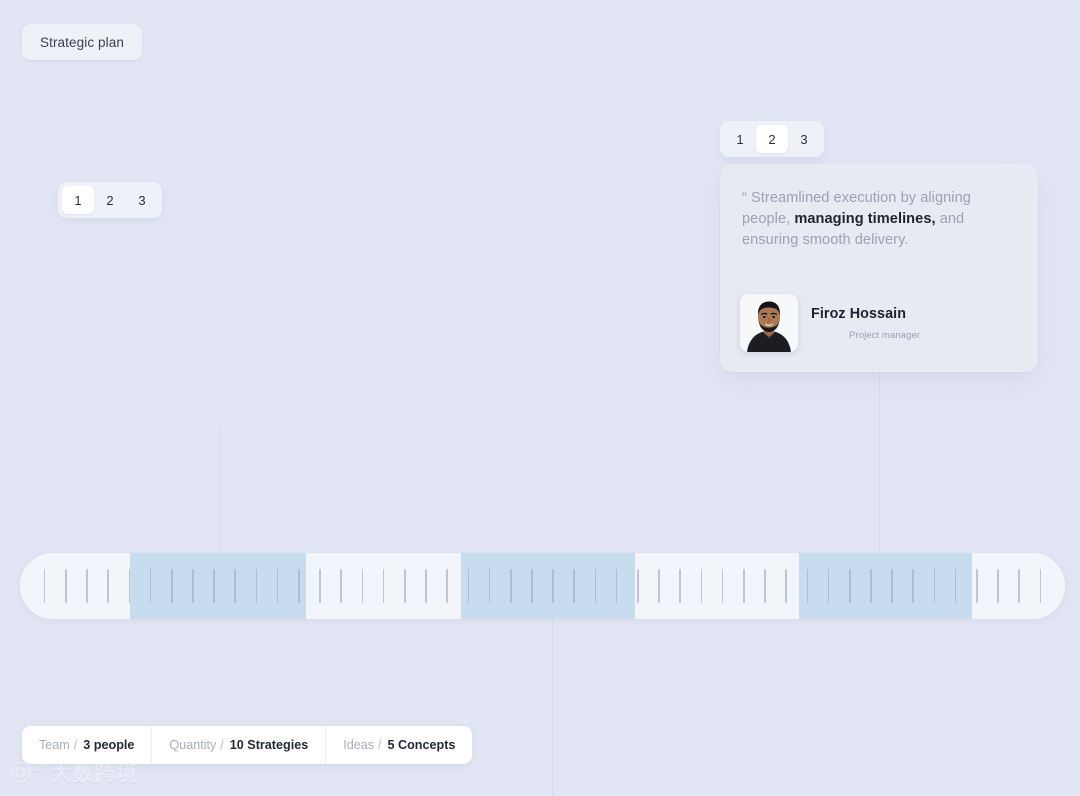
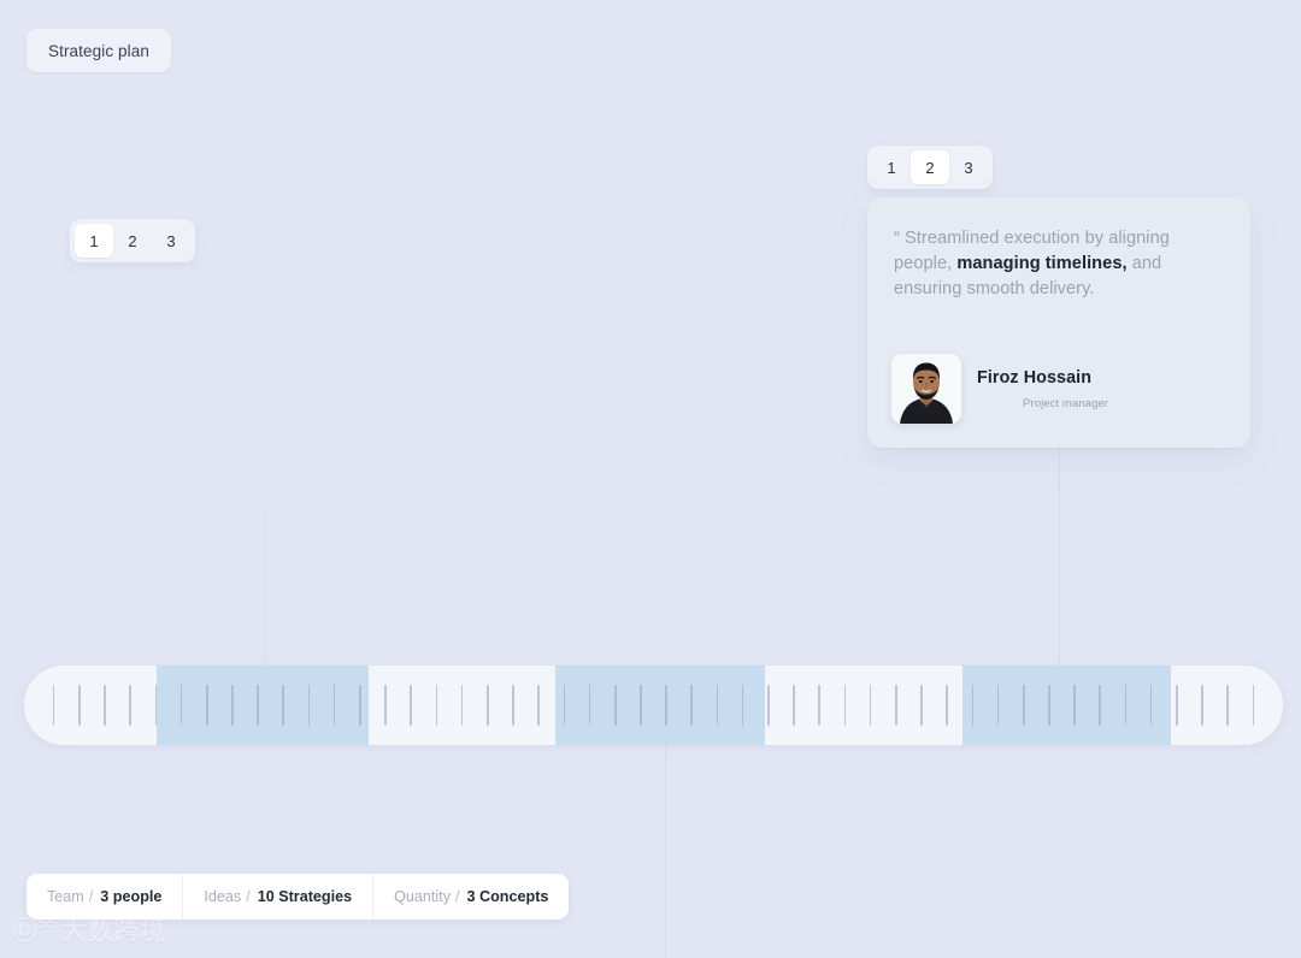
  Strategic plan
  1
  2
  3
  1
  2
  3
  “ Streamlined execution by aligning people, managing timelines, and ensuring smooth delivery.
  Firoz Hossain
  Project manager
  Team
  /
  3 people
- Quantity
+ Ideas
  /
  10 Strategies
- Ideas
+ Quantity
  /
- 5 Concepts
+ 3 Concepts
  ⓞ°°
  大数跨境
